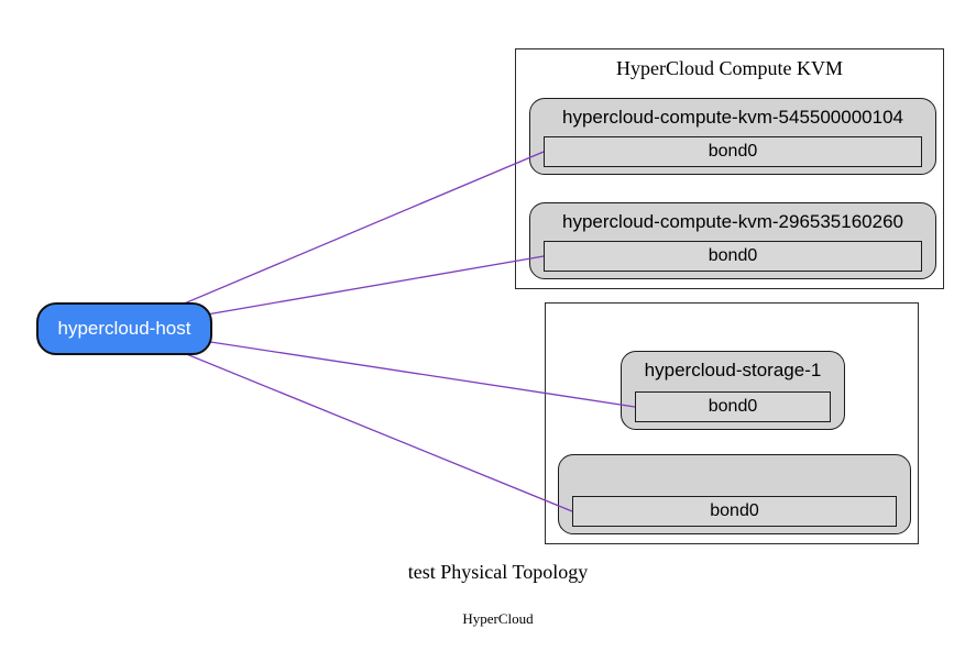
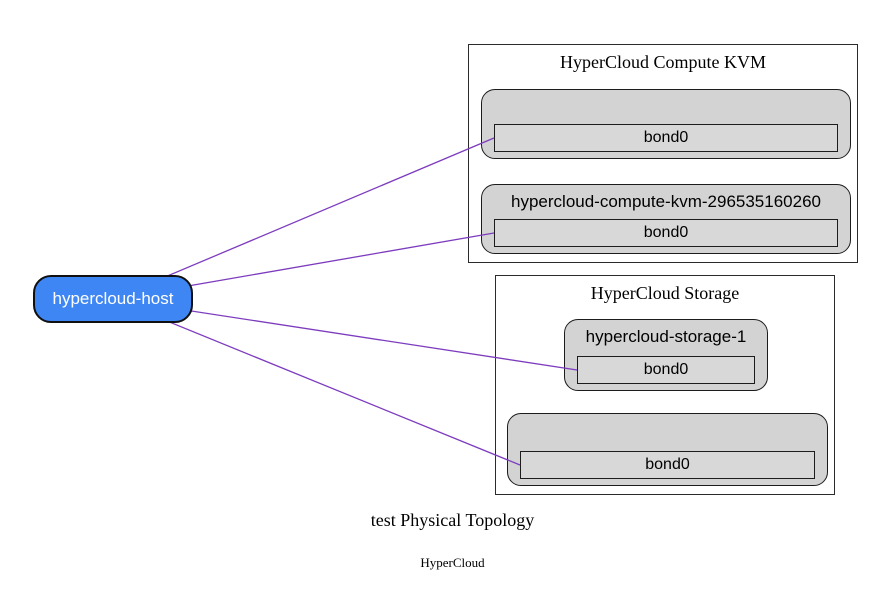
  HyperCloud Compute KVM
- hypercloud-compute-kvm-545500000104
  bond0
  hypercloud-compute-kvm-296535160260
  bond0
+ HyperCloud Storage
  hypercloud-storage-1
  bond0
  bond0
  hypercloud-host
  test Physical Topology
  HyperCloud
